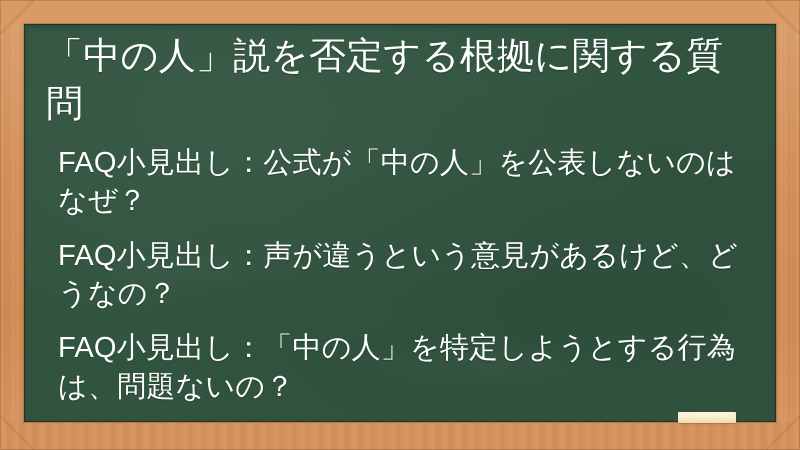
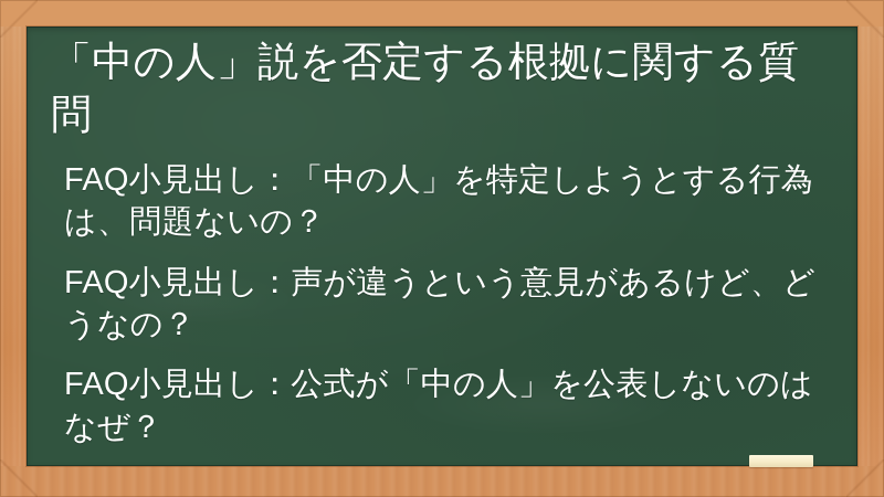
  「中の人」説を否定する根拠に関する質問
- FAQ小見出し：公式が「中の人」を公表しないのはなぜ？
+ FAQ小見出し：「中の人」を特定しようとする行為は、問題ないの？
  FAQ小見出し：声が違うという意見があるけど、どうなの？
- FAQ小見出し：「中の人」を特定しようとする行為は、問題ないの？
+ FAQ小見出し：公式が「中の人」を公表しないのはなぜ？
